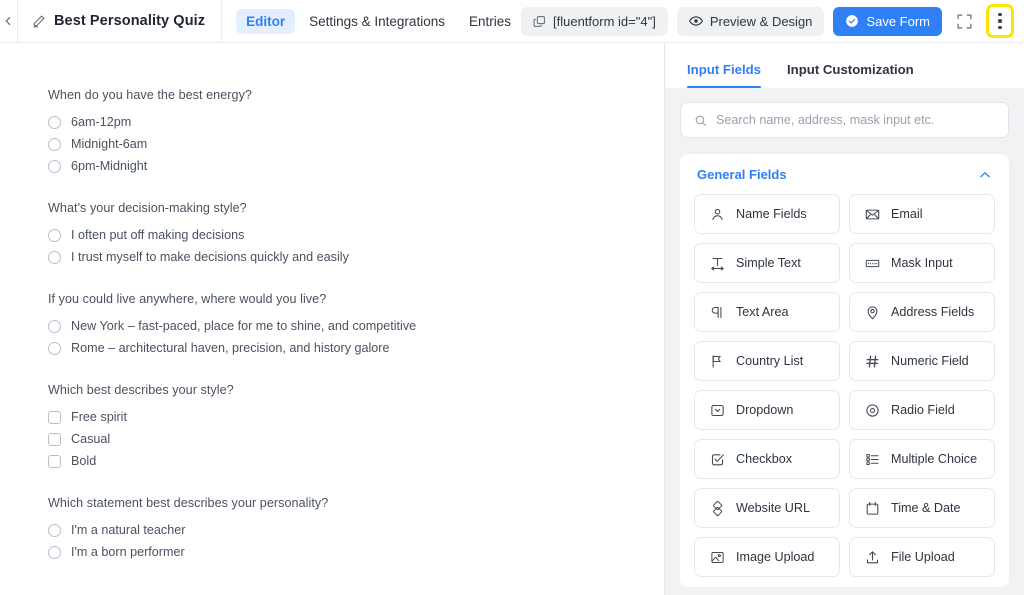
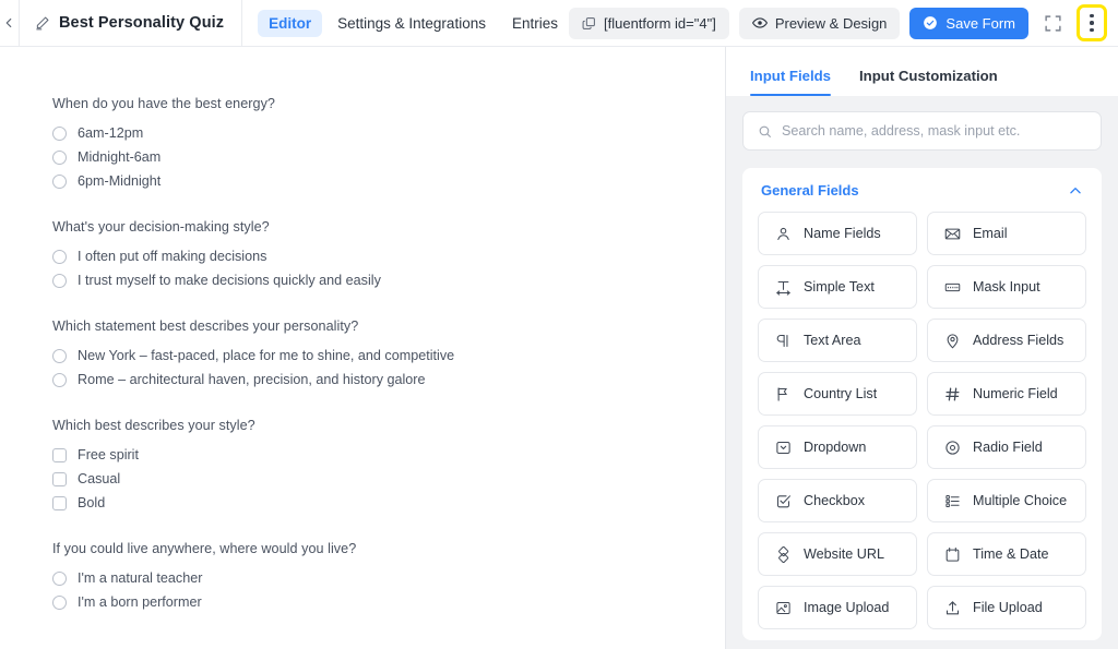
  Best Personality Quiz
  Editor
  Settings & Integrations
  Entries
  [fluentform id="4"]
  Preview & Design
  Save Form
  When do you have the best energy?
  6am-12pm
  Midnight-6am
  6pm-Midnight
  What's your decision-making style?
  I often put off making decisions
  I trust myself to make decisions quickly and easily
- If you could live anywhere, where would you live?
+ Which statement best describes your personality?
  New York – fast-paced, place for me to shine, and competitive
  Rome – architectural haven, precision, and history galore
  Which best describes your style?
  Free spirit
  Casual
  Bold
- Which statement best describes your personality?
+ If you could live anywhere, where would you live?
  I'm a natural teacher
  I'm a born performer
  Input Fields
  Input Customization
  Search name, address, mask input etc.
  General Fields
  Name Fields
  Email
  Simple Text
  Mask Input
  Text Area
  Address Fields
  Country List
  Numeric Field
  Dropdown
  Radio Field
  Checkbox
  Multiple Choice
  Website URL
  Time & Date
  Image Upload
  File Upload
